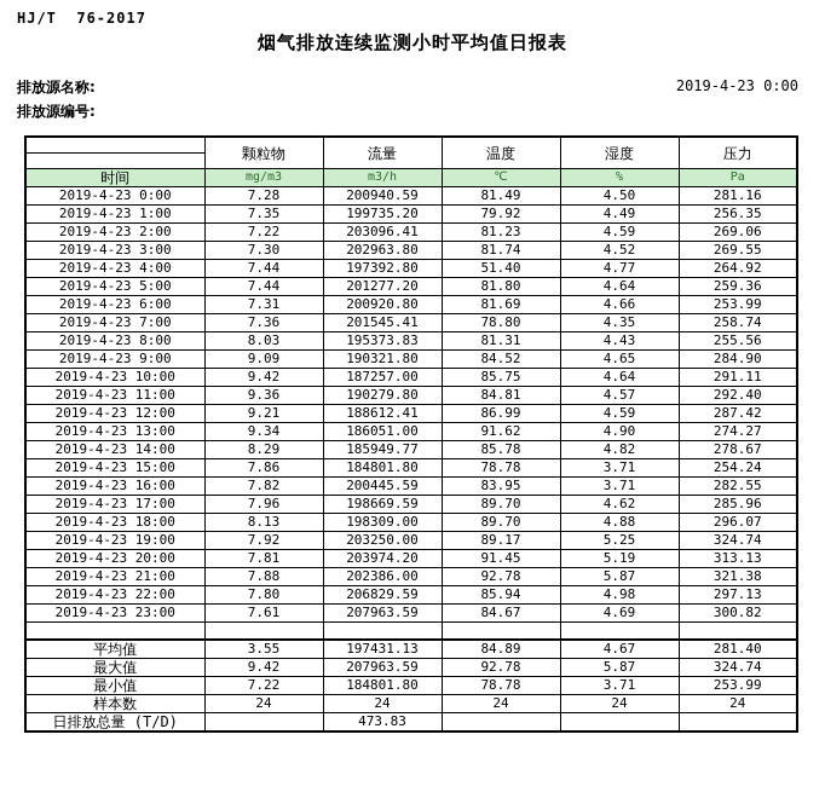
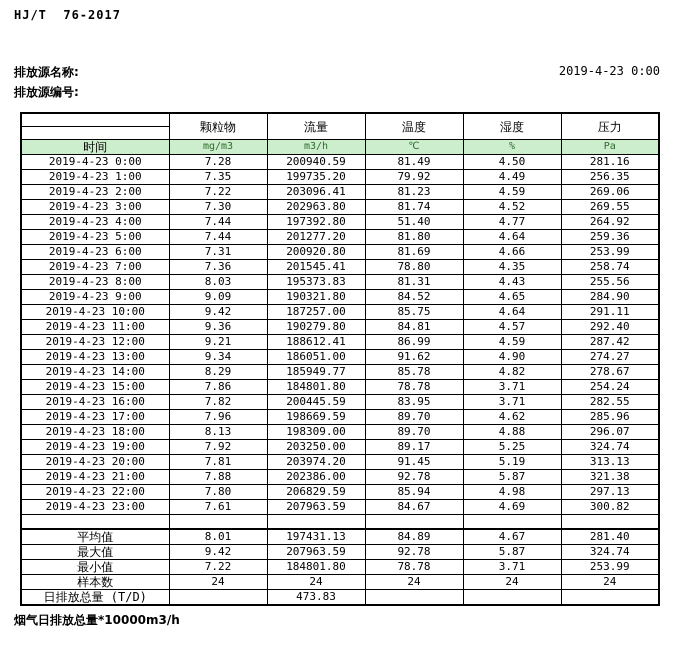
  HJ/T 76-2017
- 烟气排放连续监测小时平均值日报表
  排放源名称:
  排放源编号:
  2019-4-23 0:00
  	颗粒物	流量	温度	湿度	压力
  时间	mg/m3	m3/h	℃	%	Pa
  2019-4-23 0:00	7.28	200940.59	81.49	4.50	281.16
  2019-4-23 1:00	7.35	199735.20	79.92	4.49	256.35
  2019-4-23 2:00	7.22	203096.41	81.23	4.59	269.06
  2019-4-23 3:00	7.30	202963.80	81.74	4.52	269.55
  2019-4-23 4:00	7.44	197392.80	51.40	4.77	264.92
  2019-4-23 5:00	7.44	201277.20	81.80	4.64	259.36
  2019-4-23 6:00	7.31	200920.80	81.69	4.66	253.99
  2019-4-23 7:00	7.36	201545.41	78.80	4.35	258.74
  2019-4-23 8:00	8.03	195373.83	81.31	4.43	255.56
  2019-4-23 9:00	9.09	190321.80	84.52	4.65	284.90
  2019-4-23 10:00	9.42	187257.00	85.75	4.64	291.11
  2019-4-23 11:00	9.36	190279.80	84.81	4.57	292.40
  2019-4-23 12:00	9.21	188612.41	86.99	4.59	287.42
  2019-4-23 13:00	9.34	186051.00	91.62	4.90	274.27
  2019-4-23 14:00	8.29	185949.77	85.78	4.82	278.67
  2019-4-23 15:00	7.86	184801.80	78.78	3.71	254.24
  2019-4-23 16:00	7.82	200445.59	83.95	3.71	282.55
  2019-4-23 17:00	7.96	198669.59	89.70	4.62	285.96
  2019-4-23 18:00	8.13	198309.00	89.70	4.88	296.07
  2019-4-23 19:00	7.92	203250.00	89.17	5.25	324.74
  2019-4-23 20:00	7.81	203974.20	91.45	5.19	313.13
  2019-4-23 21:00	7.88	202386.00	92.78	5.87	321.38
  2019-4-23 22:00	7.80	206829.59	85.94	4.98	297.13
  2019-4-23 23:00	7.61	207963.59	84.67	4.69	300.82
- 平均值	3.55	197431.13	84.89	4.67	281.40
+ 平均值	8.01	197431.13	84.89	4.67	281.40
  最大值	9.42	207963.59	92.78	5.87	324.74
  最小值	7.22	184801.80	78.78	3.71	253.99
  样本数	24	24	24	24	24
  日排放总量 (T/D)		473.83
+ 烟气日排放总量*10000m3/h
